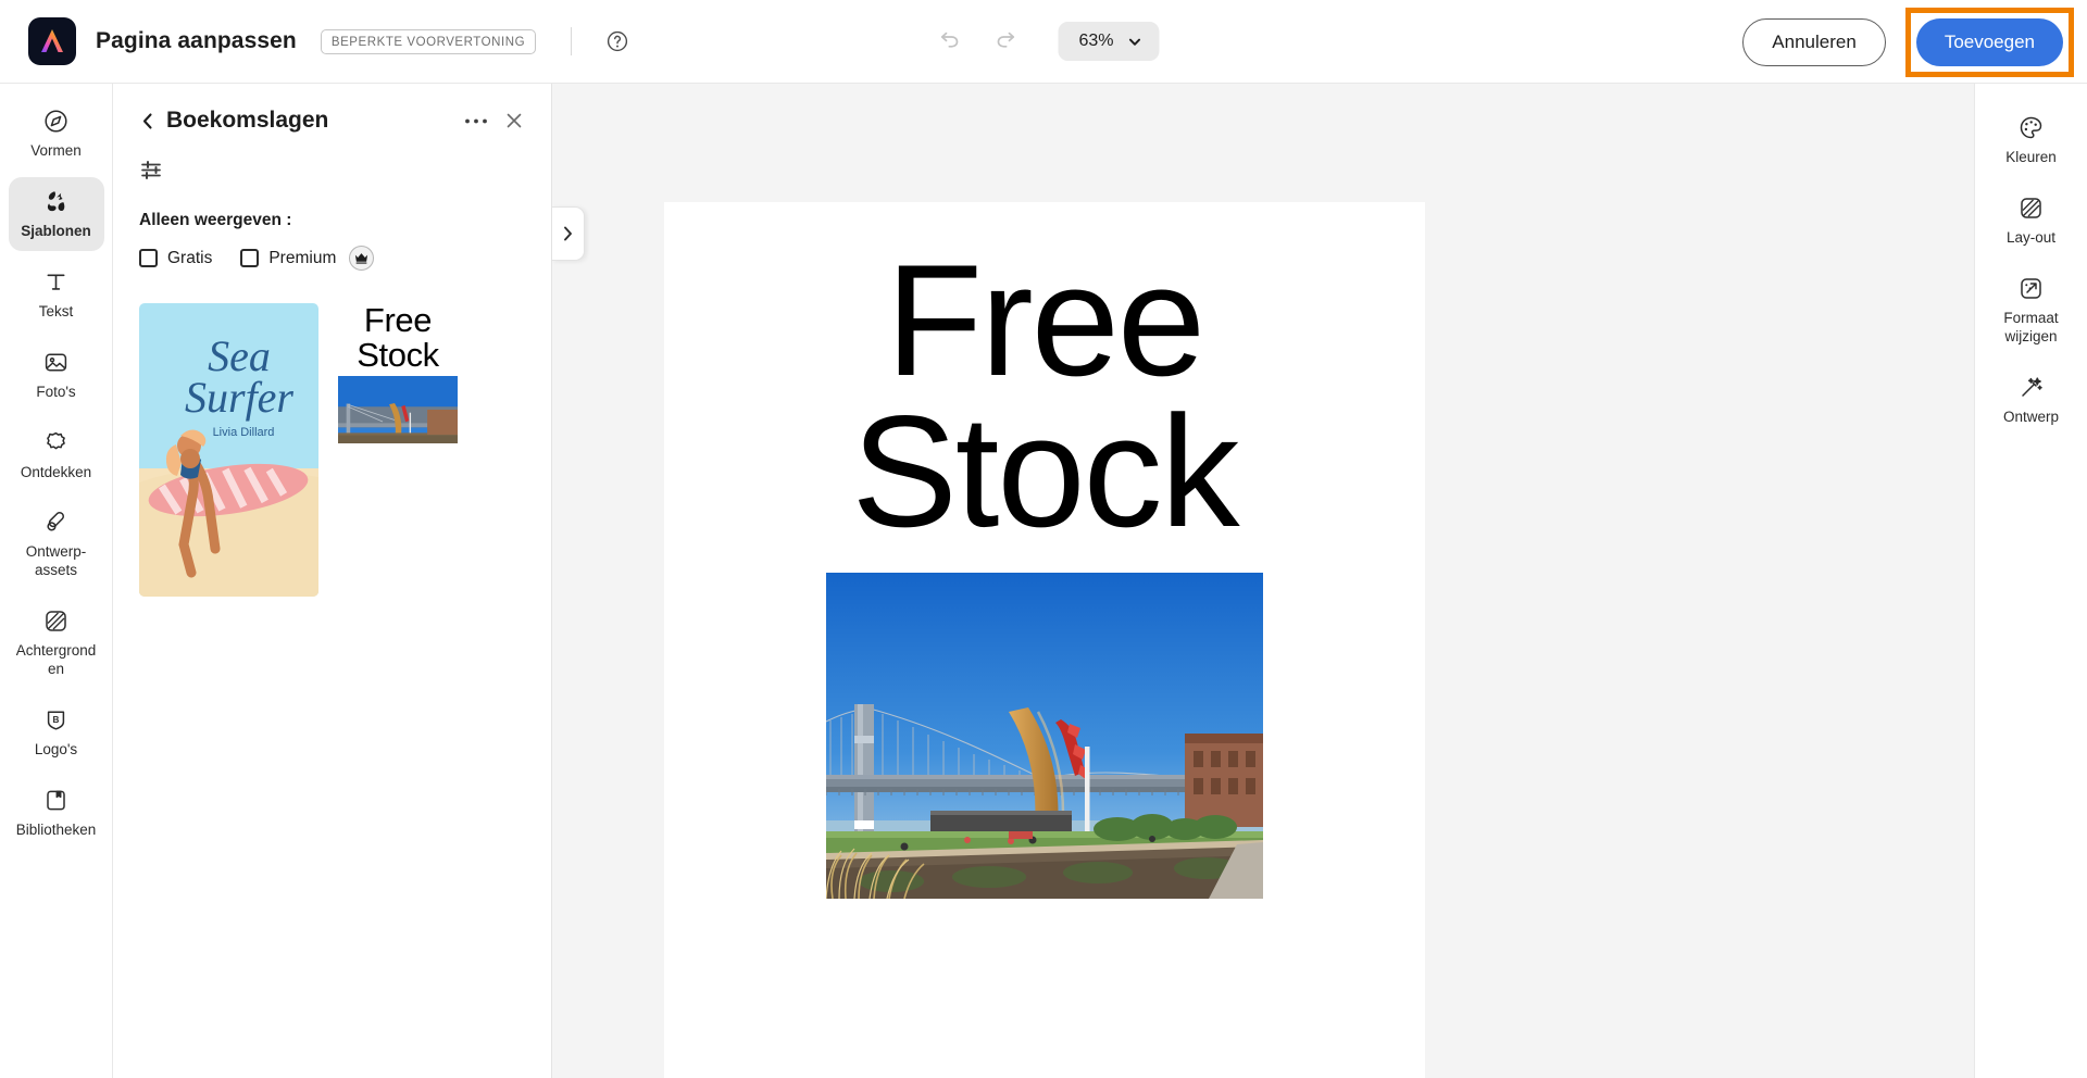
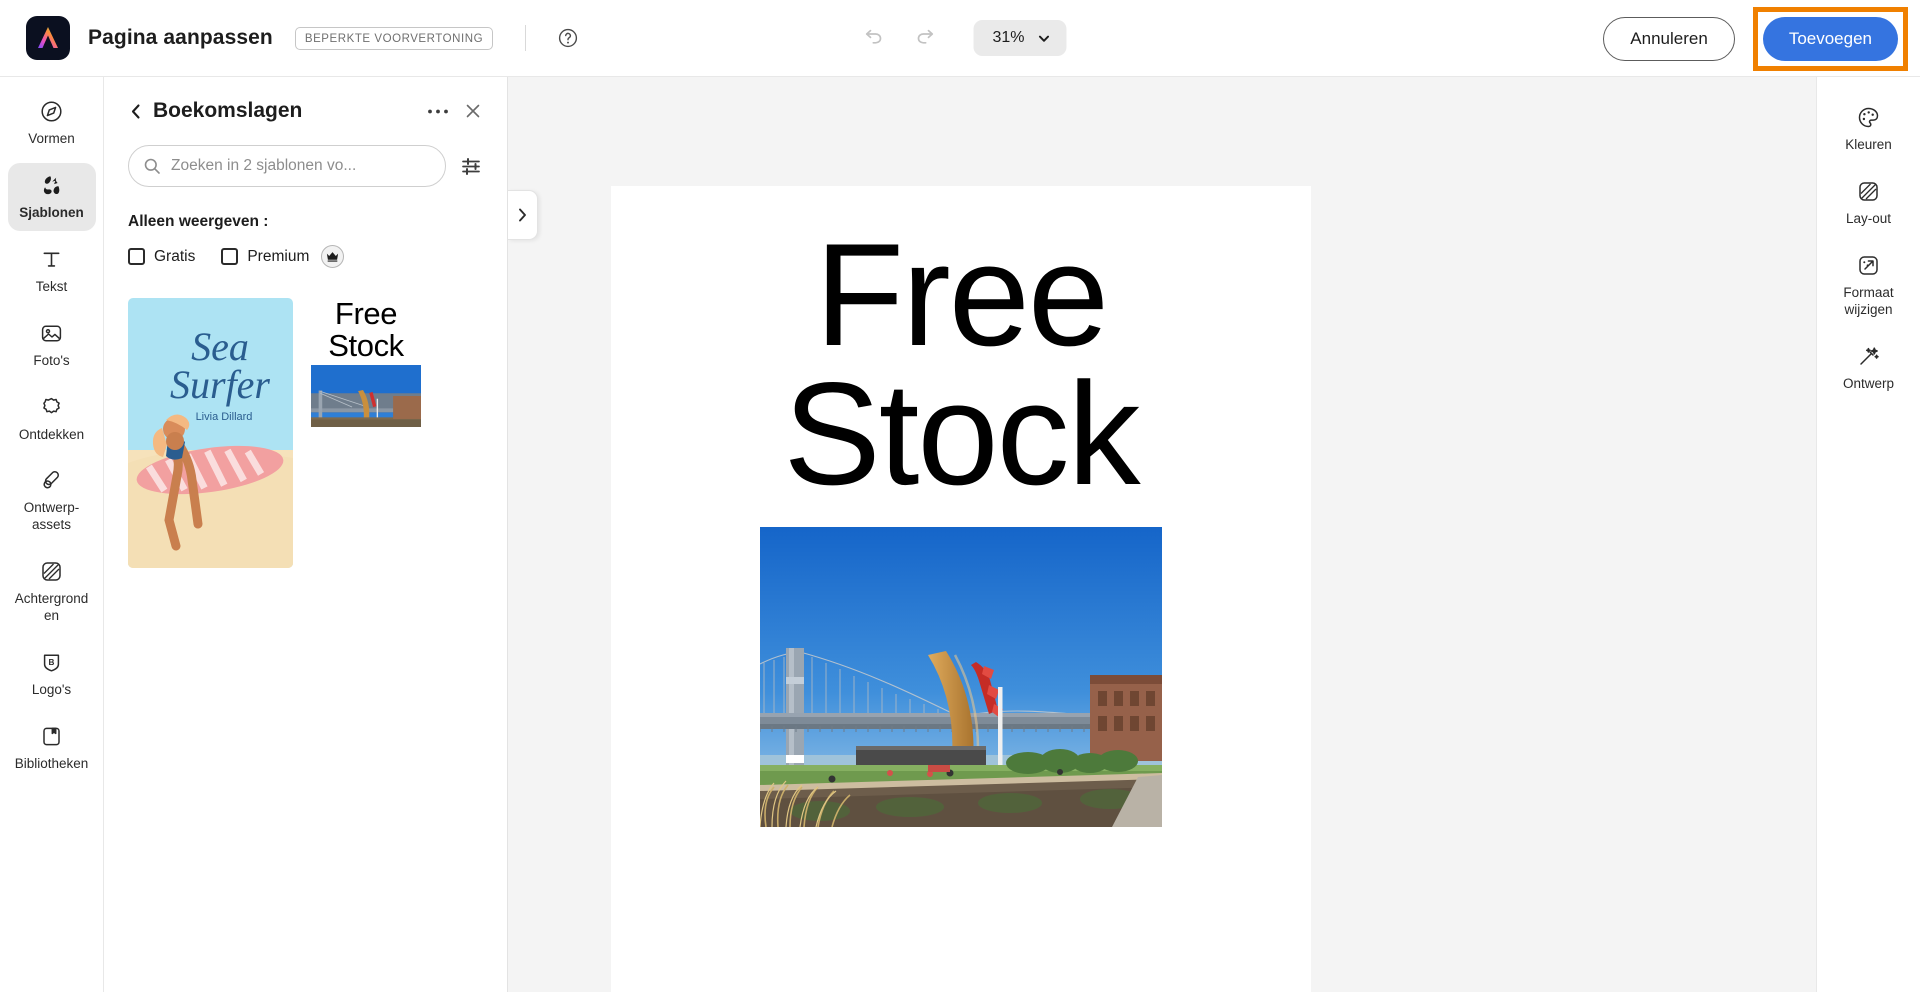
  Pagina aanpassen
  BEPERKTE VOORVERTONING
- 63%
+ 31%
  Annuleren
  Toevoegen
  Vormen
  Sjablonen
  Tekst
  Foto's
  Ontdekken
  Ontwerp-assets
  Achtergronden
  B
  Logo's
  Bibliotheken
  Boekomslagen
+ Zoeken in 2 sjablonen vo...
  Alleen weergeven :
  Gratis
  Premium
  Sea
  Surfer
  Livia Dillard
  Free
  Stock
  Free
  Stock
  Kleuren
  Lay-out
  Formaat wijzigen
  Ontwerp
